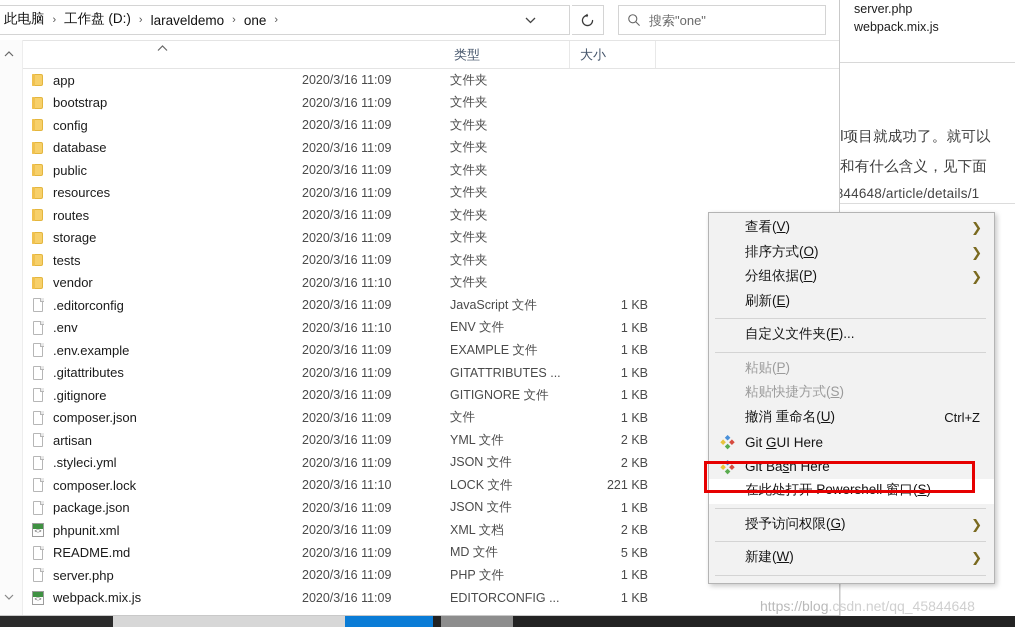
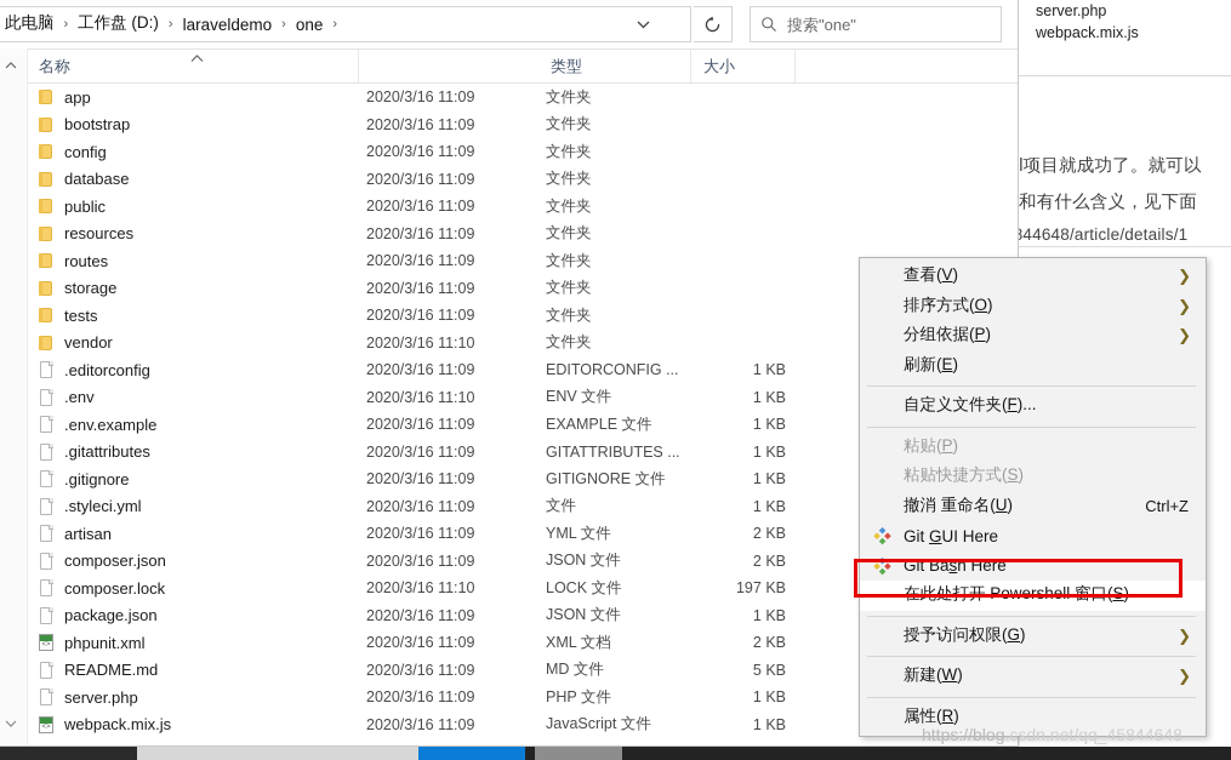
  server.php
  webpack.mix.js
  l项目就成功了。就可以
  和有什么含义，见下面
  44648/article/details/1
  此电脑
  ›
  工作盘 (D:)
  ›
  laraveldemo
  ›
  one
  ›
  搜索"one"
+ 名称
  类型
  大小
  app
  2020/3/16 11:09
  文件夹
  bootstrap
  2020/3/16 11:09
  文件夹
  config
  2020/3/16 11:09
  文件夹
  database
  2020/3/16 11:09
  文件夹
  public
  2020/3/16 11:09
  文件夹
  resources
  2020/3/16 11:09
  文件夹
  routes
  2020/3/16 11:09
  文件夹
  storage
  2020/3/16 11:09
  文件夹
  tests
  2020/3/16 11:09
  文件夹
  vendor
  2020/3/16 11:10
  文件夹
  .editorconfig
  2020/3/16 11:09
- JavaScript 文件
+ EDITORCONFIG ...
  1 KB
  .env
  2020/3/16 11:10
  ENV 文件
  1 KB
  .env.example
  2020/3/16 11:09
  EXAMPLE 文件
  1 KB
  .gitattributes
  2020/3/16 11:09
  GITATTRIBUTES ...
  1 KB
  .gitignore
  2020/3/16 11:09
  GITIGNORE 文件
  1 KB
- composer.json
+ .styleci.yml
  2020/3/16 11:09
  文件
  1 KB
  artisan
  2020/3/16 11:09
  YML 文件
  2 KB
- .styleci.yml
+ composer.json
  2020/3/16 11:09
  JSON 文件
  2 KB
  composer.lock
  2020/3/16 11:10
  LOCK 文件
- 221 KB
+ 197 KB
  package.json
  2020/3/16 11:09
  JSON 文件
  1 KB
  phpunit.xml
  2020/3/16 11:09
  XML 文档
  2 KB
  README.md
  2020/3/16 11:09
  MD 文件
  5 KB
  server.php
  2020/3/16 11:09
  PHP 文件
  1 KB
  webpack.mix.js
  2020/3/16 11:09
- EDITORCONFIG ...
+ JavaScript 文件
  1 KB
  查看(V)
  ❯
  排序方式(O)
  ❯
  分组依据(P)
  ❯
  刷新(E)
  自定义文件夹(F)...
  粘贴(P)
  粘贴快捷方式(S)
  撤消 重命名(U)
  Ctrl+Z
  Git GUI Here
  Git Bash Here
  在此处打开 Powershell 窗口(S)
  授予访问权限(G)
  ❯
  新建(W)
  ❯
+ 属性(R)
  https://blog.csdn.net/qq_45844648
